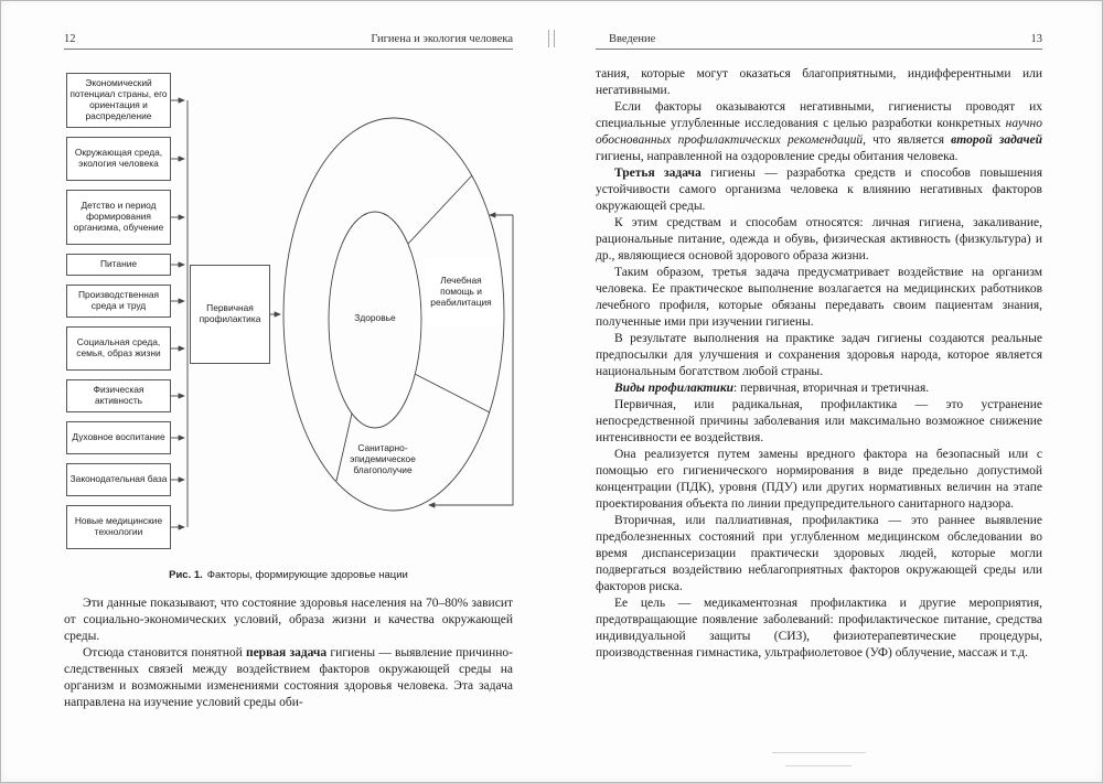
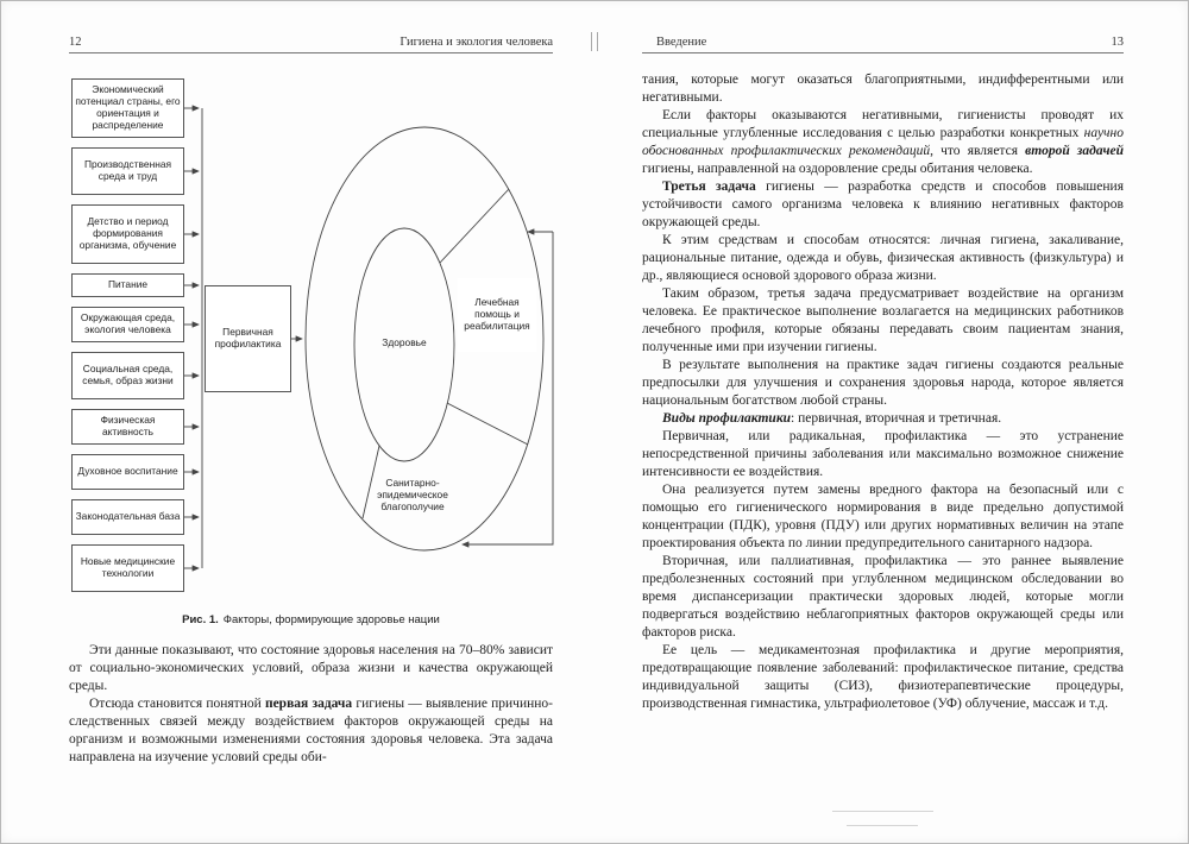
  12
  Гигиена и экология человека
  Экономический потенциал страны, его ориентация и распределение
- Окружающая среда, экология человека
+ Производственная среда и труд
  Детство и период формирования организма, обучение
  Питание
- Производственная среда и труд
+ Окружающая среда, экология человека
  Социальная среда, семья, образ жизни
  Физическая активность
  Духовное воспитание
  Законодательная база
  Новые медицинские технологии
  Первичная профилактика
  Здоровье
  Лечебная помощь и реабилитация
  Санитарно-эпидемическое благополучие
  Рис. 1. Факторы, формирующие здоровье нации
  Эти данные показывают, что состояние здоровья населения на 70–80% зависит от социально-экономических условий, образа жизни и качества окружающей среды.
  Отсюда становится понятной первая задача гигиены — выявление причинно-следственных связей между воздействием факторов окружающей среды на организм и возможными изменениями состояния здоровья человека. Эта задача направлена на изучение условий среды оби-
  Введение
  13
  тания, которые могут оказаться благоприятными, индифферентными или негативными.
  Если факторы оказываются негативными, гигиенисты проводят их специальные углубленные исследования с целью разработки конкретных научно обоснованных профилактических рекомендаций, что является второй задачей гигиены, направленной на оздоровление среды обитания человека.
  Третья задача гигиены — разработка средств и способов повышения устойчивости самого организма человека к влиянию негативных факторов окружающей среды.
  К этим средствам и способам относятся: личная гигиена, закаливание, рациональные питание, одежда и обувь, физическая активность (физкультура) и др., являющиеся основой здорового образа жизни.
  Таким образом, третья задача предусматривает воздействие на организм человека. Ее практическое выполнение возлагается на медицинских работников лечебного профиля, которые обязаны передавать своим пациентам знания, полученные ими при изучении гигиены.
  В результате выполнения на практике задач гигиены создаются реальные предпосылки для улучшения и сохранения здоровья народа, которое является национальным богатством любой страны.
  Виды профилактики: первичная, вторичная и третичная.
  Первичная, или радикальная, профилактика — это устранение непосредственной причины заболевания или максимально возможное снижение интенсивности ее воздействия.
  Она реализуется путем замены вредного фактора на безопасный или с помощью его гигиенического нормирования в виде предельно допустимой концентрации (ПДК), уровня (ПДУ) или других нормативных величин на этапе проектирования объекта по линии предупредительного санитарного надзора.
  Вторичная, или паллиативная, профилактика — это раннее выявление предболезненных состояний при углубленном медицинском обследовании во время диспансеризации практически здоровых людей, которые могли подвергаться воздействию неблагоприятных факторов окружающей среды или факторов риска.
  Ее цель — медикаментозная профилактика и другие мероприятия, предотвращающие появление заболеваний: профилактическое питание, средства индивидуальной защиты (СИЗ), физиотерапевтические процедуры, производственная гимнастика, ультрафиолетовое (УФ) облучение, массаж и т.д.
